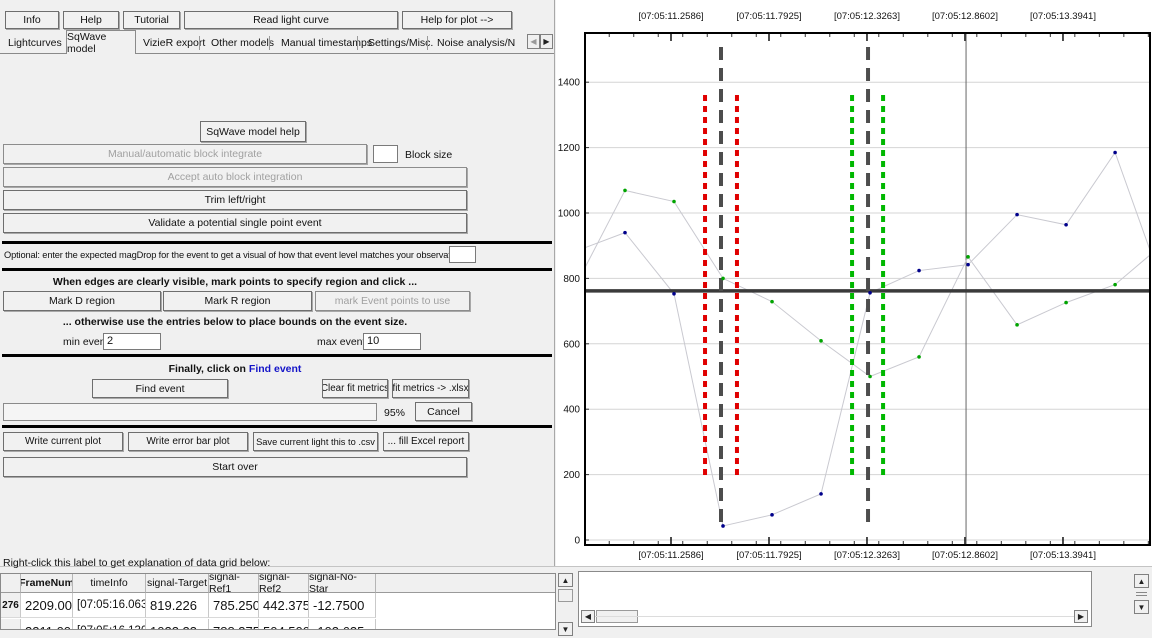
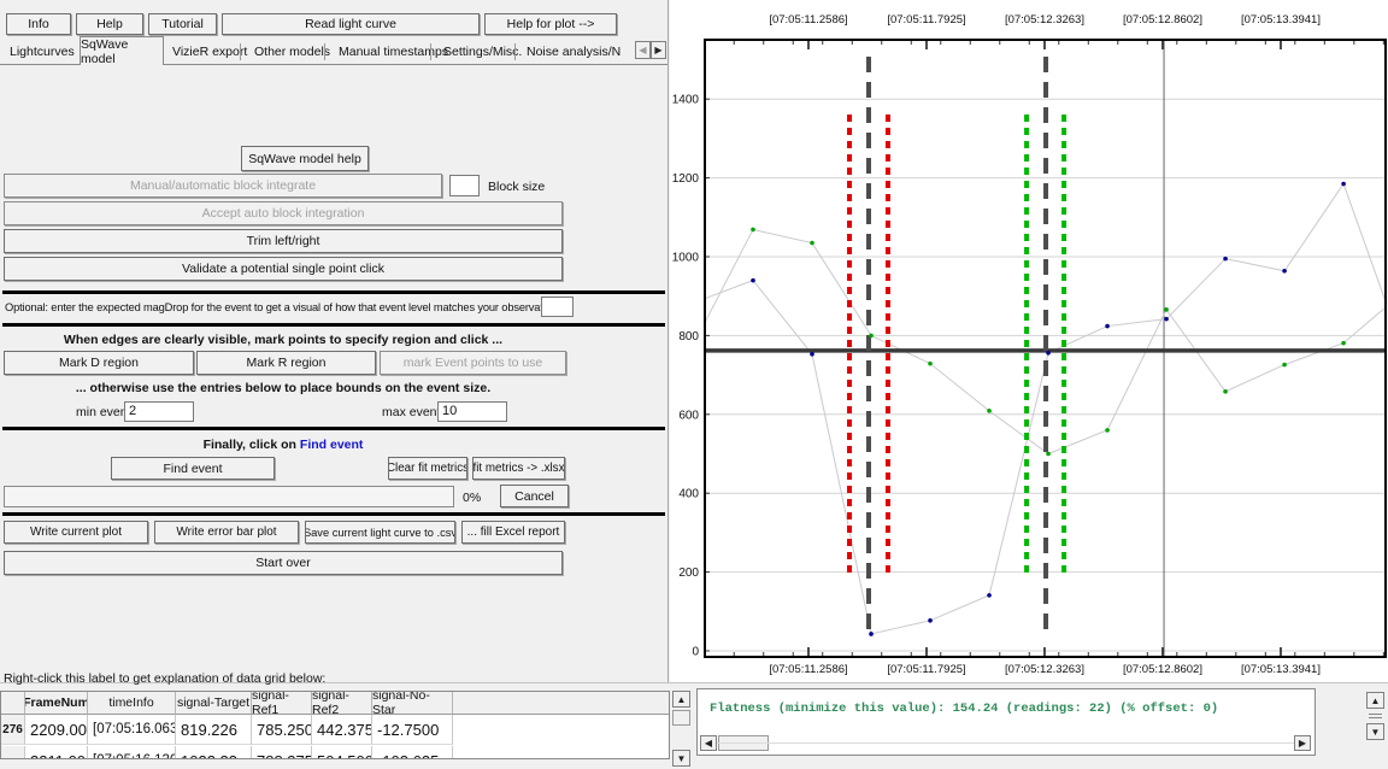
  Info
  Help
  Tutorial
  Read light curve
  Help for plot -->
  Lightcurves
  SqWave model
  VizieR export
  Other models
  Manual timestaps
  Settings/Mis.
  Noise analysis/N
  ◀
  ▶
  SqWave model help
  Manual/automatic block integrate
  Block size
  Accept auto block integration
  Trim left/right
- Validate a potential single point event
+ Validate a potential single point click
  Optional: enter the expected magDrop for the event to get a visual of how that event level matches your observa
  When edges are clearly visible, mark points to specify region and click ...
  Mark D region
  Mark R region
  mark Event points to use
  ... otherwise use the entries below to place bounds on the event size.
  2
  max even
  10
  Finally, click on Find event
  Find event
  Clear fit metrics
  fit metrics -> .xlsx
- 95%
+ 0%
  Cancel
  Write current plot
  Write error bar plot
- Save current light this to .csv
+ Save current light curve to .csv
  ... fill Excel report
  Start over
  0
  200
  400
  600
  800
  1000
  1200
  1400
  [07:05:11.2586]
  [07:05:11.2586]
  [07:05:11.7925]
  [07:05:11.7925]
  [07:05:12.3263]
  [07:05:12.3263]
  [07:05:12.8602]
  [07:05:12.8602]
  [07:05:13.3941]
  [07:05:13.3941]
  Right-click this label to get explanation of data grid below:
  FrameNum
  timeInfo
  signal-Target
  signal-Ref1
  signal-Ref2
  signal-No-Star
  276
  2209.00
  [07:05:16.063
  819.226
  785.250
  442.375
  -12.7500
  ▲
  ▼
+ Flatness (minimize this value): 154.24 (readings: 22) (% offset: 0)
  ◀
  ▶
  ▲
  ▼
